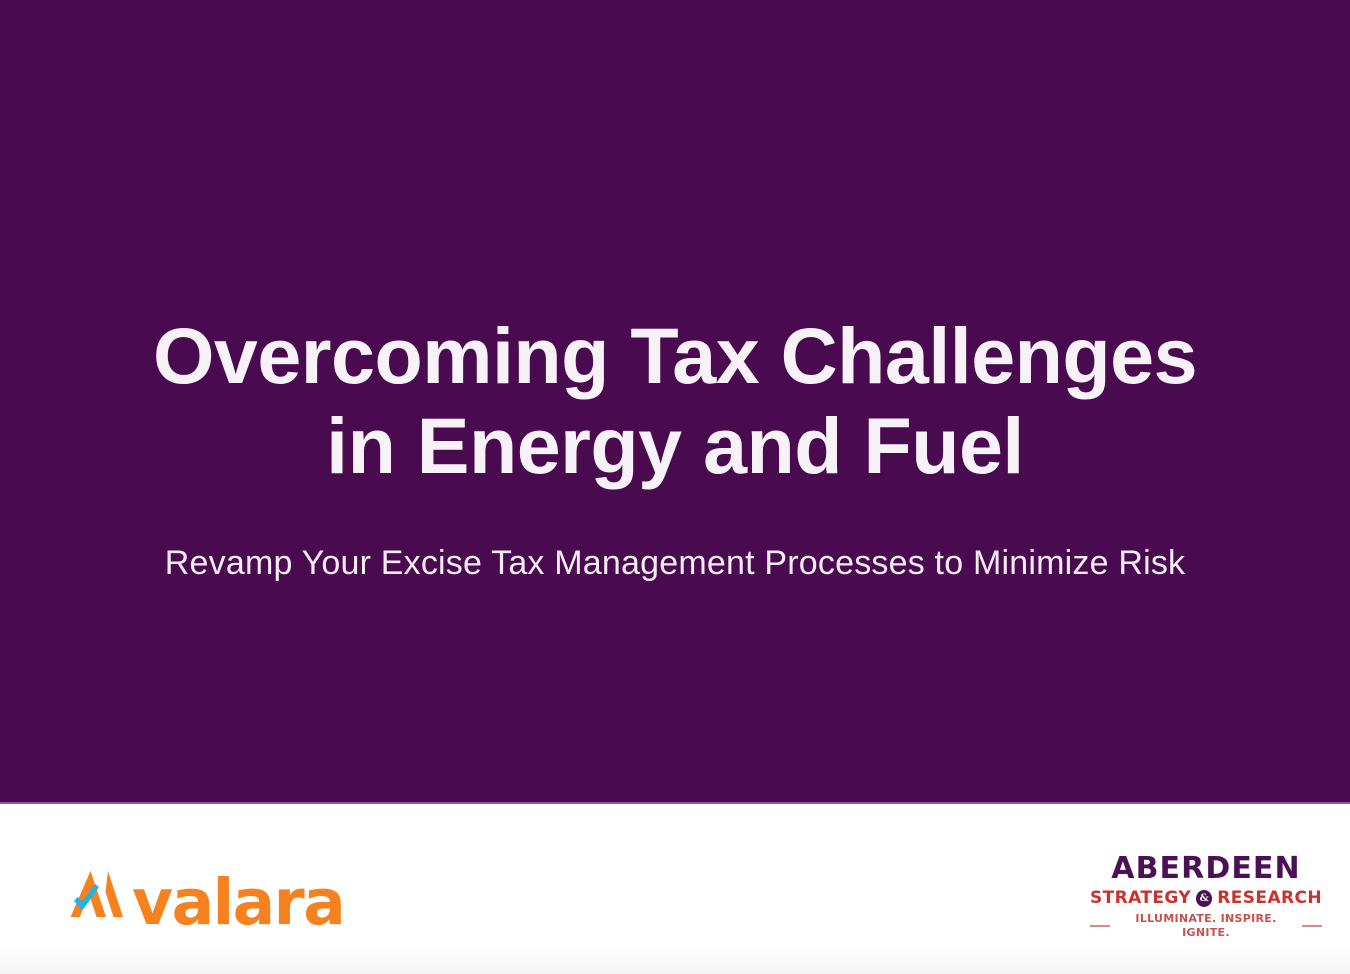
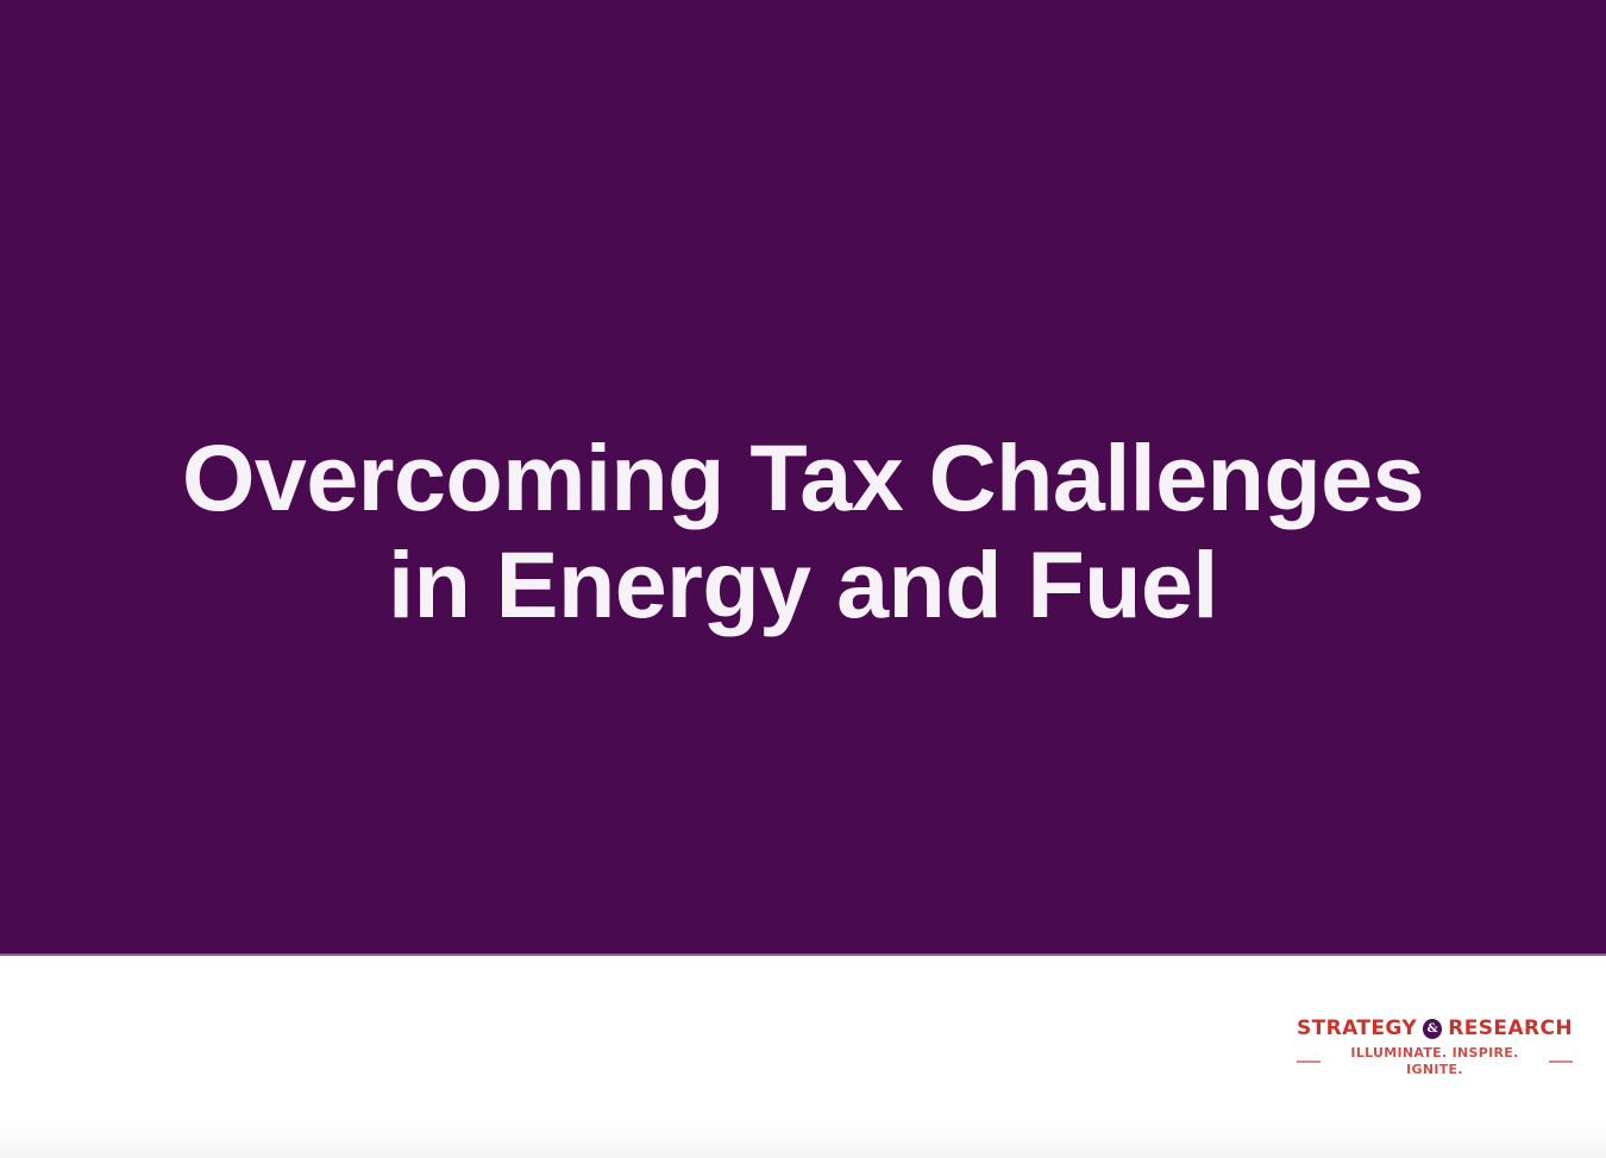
  Overcoming Tax Challenges
  in Energy and Fuel
- Revamp Your Excise Tax Management Processes to Minimize Risk
- valara
- ABERDEEN
  STRATEGY
  &
  RESEARCH
  ILLUMINATE. INSPIRE. IGNITE.
